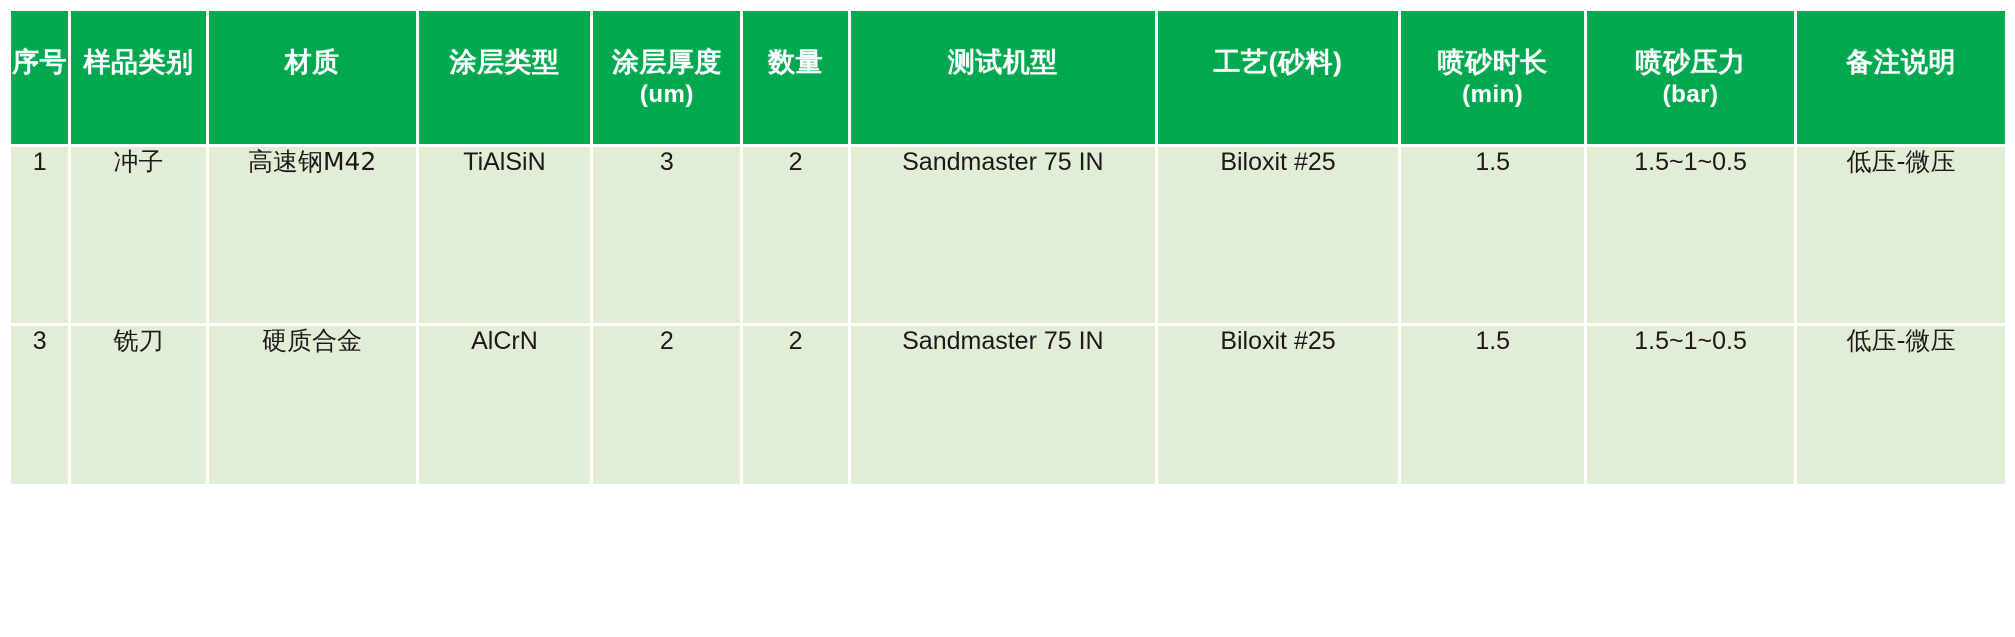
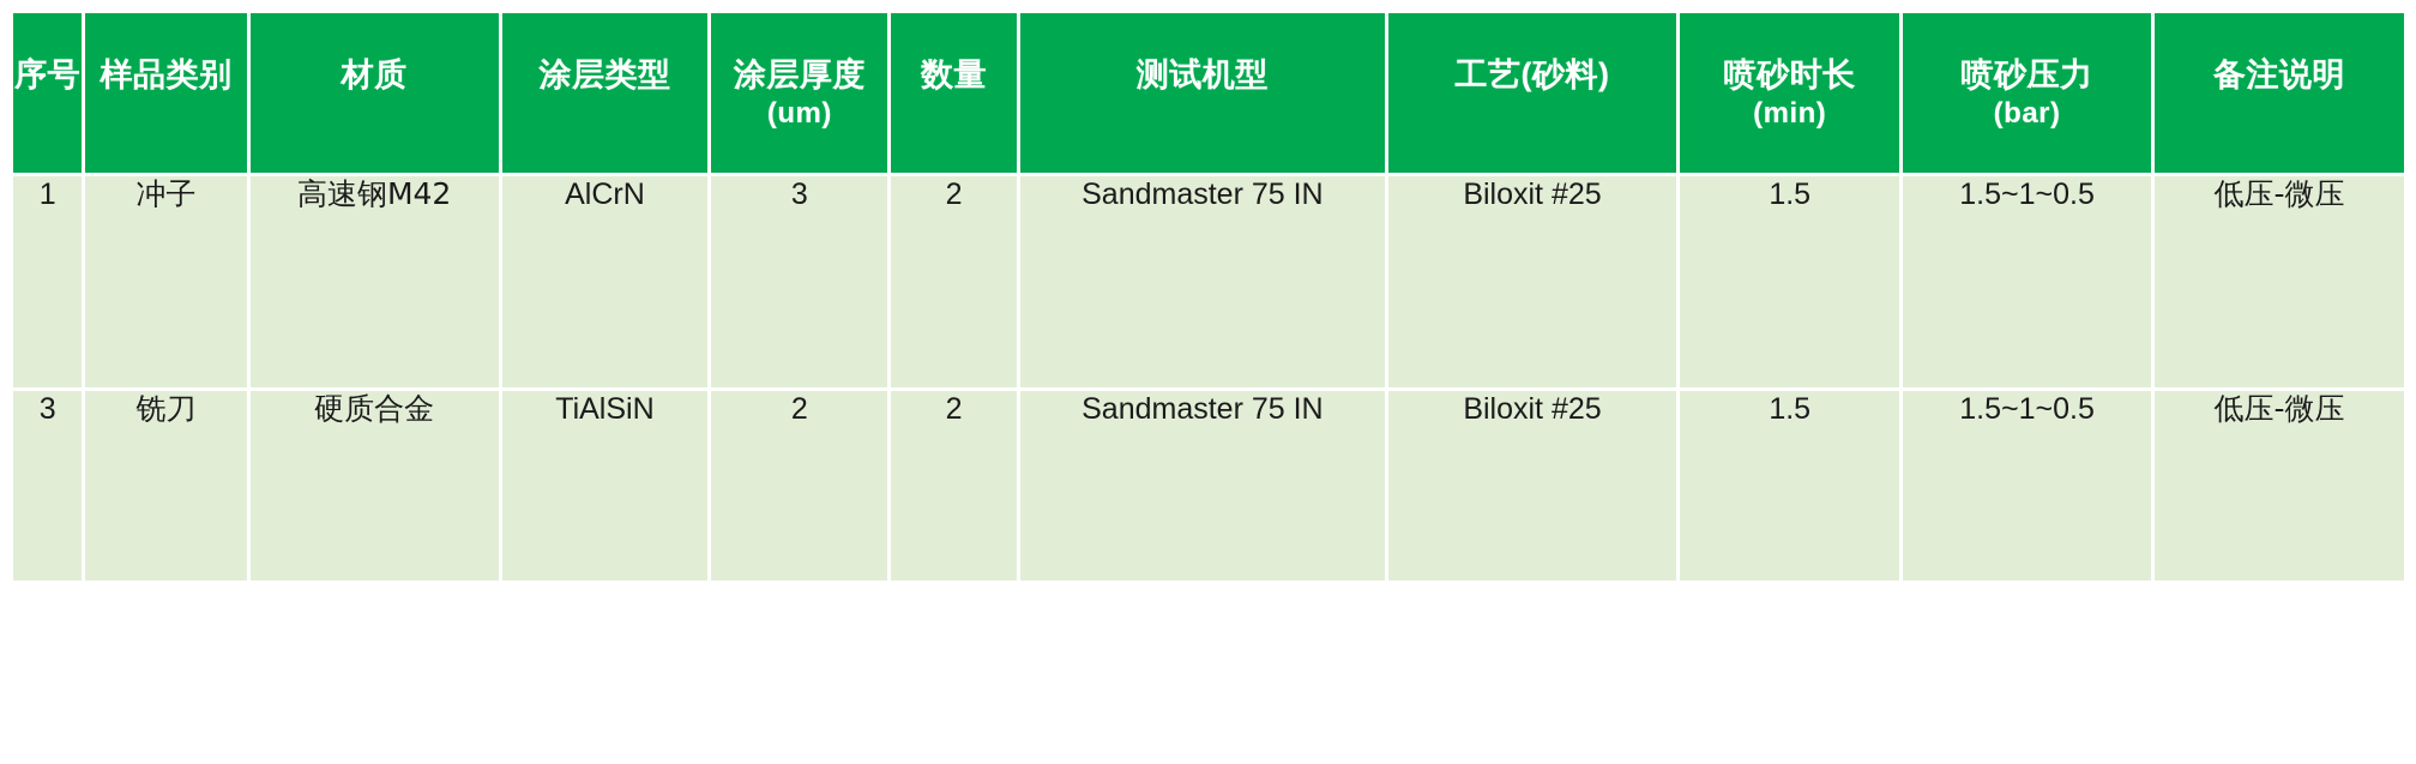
  序号	样品类别	材质	涂层类型	涂层厚度 (um)	数量	测试机型	工艺(砂料)	喷砂时长 (min)	喷砂压力 (bar)	备注说明
- 1	冲子	高速钢M42	TiAlSiN	3	2	Sandmaster 75 IN	Biloxit #25	1.5	1.5~1~0.5	低压-微压
+ 1	冲子	高速钢M42	AlCrN	3	2	Sandmaster 75 IN	Biloxit #25	1.5	1.5~1~0.5	低压-微压
- 3	铣刀	硬质合金	AlCrN	2	2	Sandmaster 75 IN	Biloxit #25	1.5	1.5~1~0.5	低压-微压
+ 3	铣刀	硬质合金	TiAlSiN	2	2	Sandmaster 75 IN	Biloxit #25	1.5	1.5~1~0.5	低压-微压
